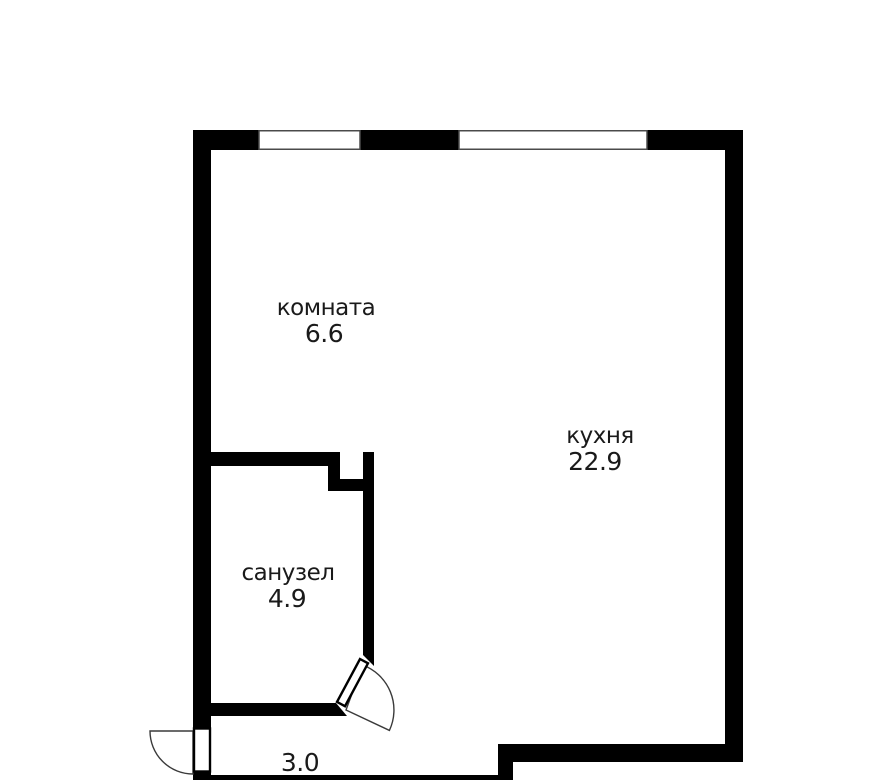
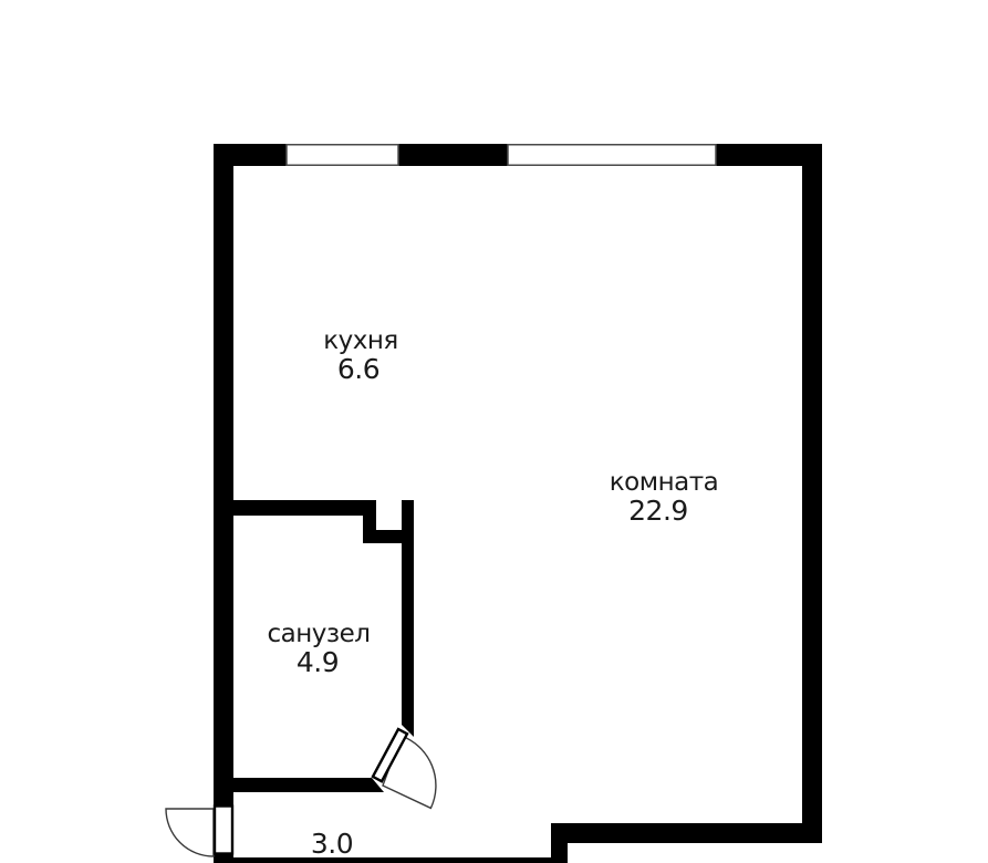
- комната
+ кухня
  6.6
- кухня
+ комната
  22.9
  санузел
  4.9
  3.0
